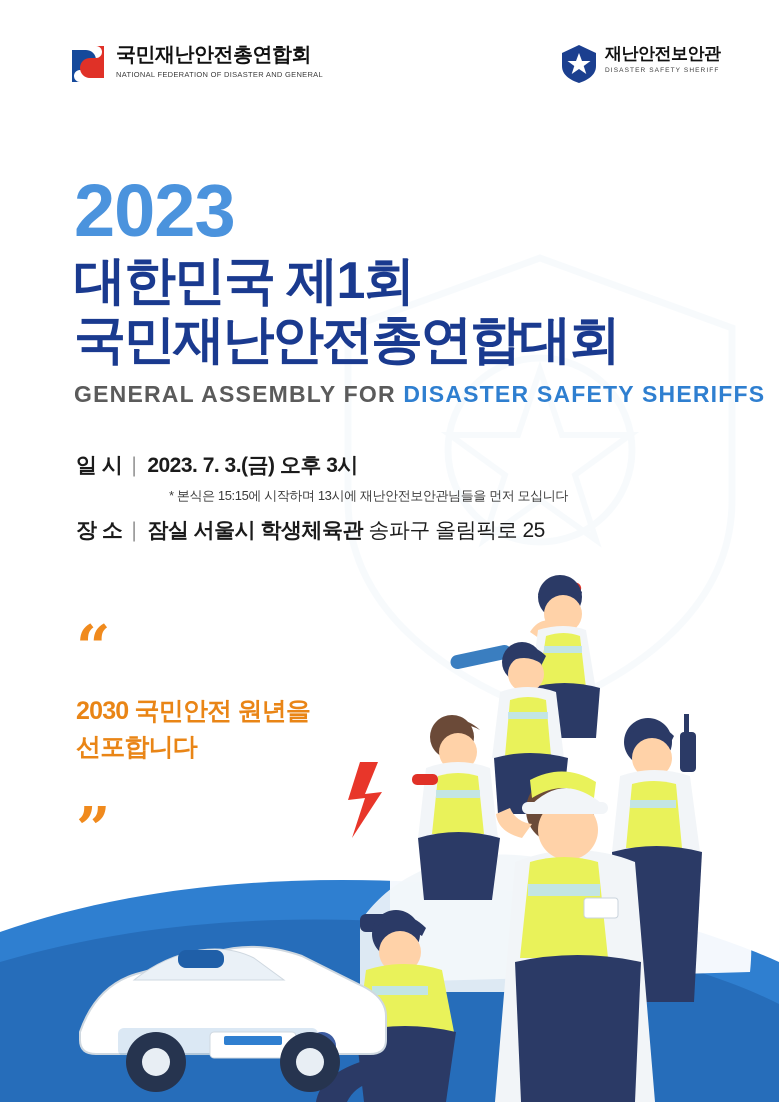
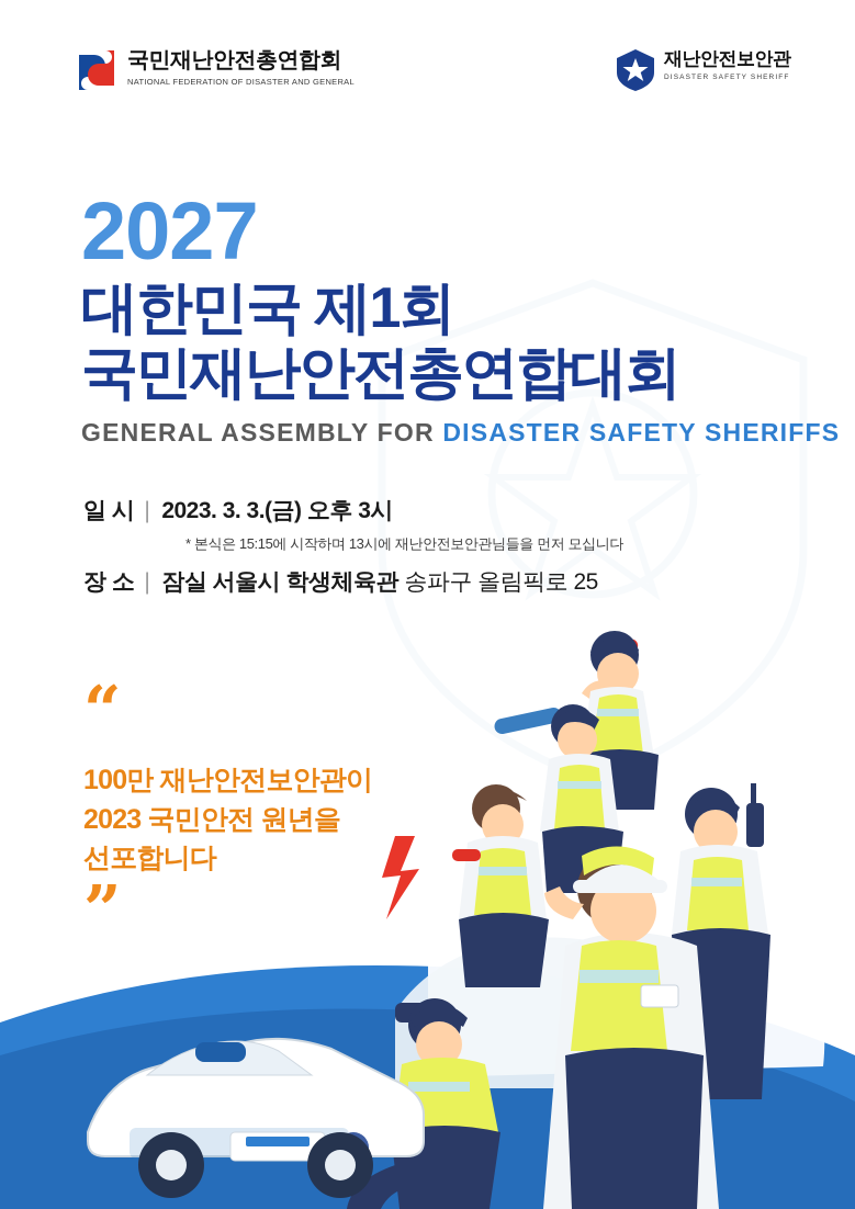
  국민재난안전총연합회
  NATIONAL FEDERATION OF DISASTER AND GENERAL
  재난안전보안관
- 2023
+ 2027
  대한민국 제1회
  국민재난안전총연합대회
  GENERAL ASSEMBLY FOR DISASTER SAFETY SHERIFFS
  일 시
  |
- 2023. 7. 3.(금) 오후 3시
+ 2023. 3. 3.(금) 오후 3시
  * 본식은 15:15에 시작하며 13시에 재난안전보안관님들을 먼저 모십니다
  장 소
  |
  잠실 서울시 학생체육관 송파구 올림픽로 25
  “
+ 100만 재난안전보안관이
- 2030 국민안전 원년을
+ 2023 국민안전 원년을
  선포합니다
  ”
